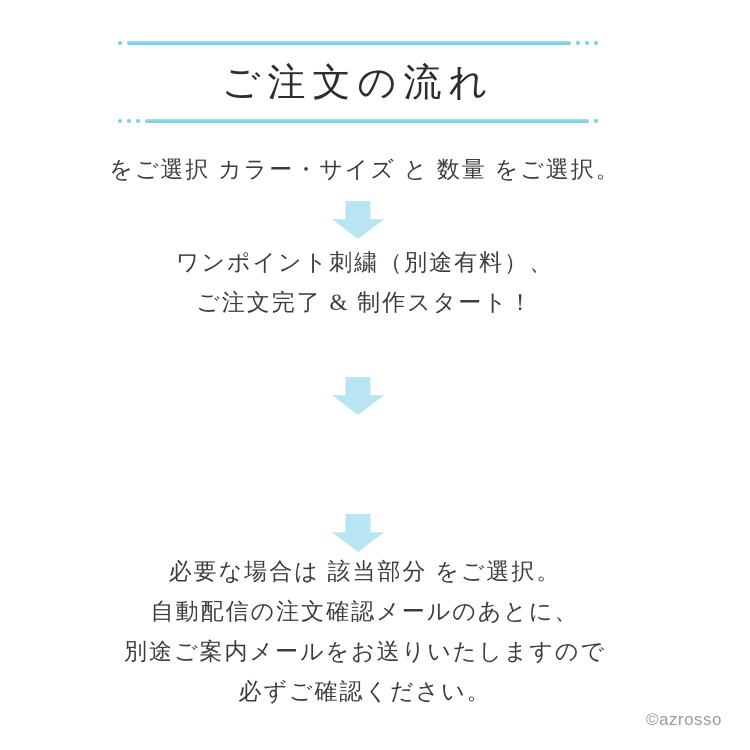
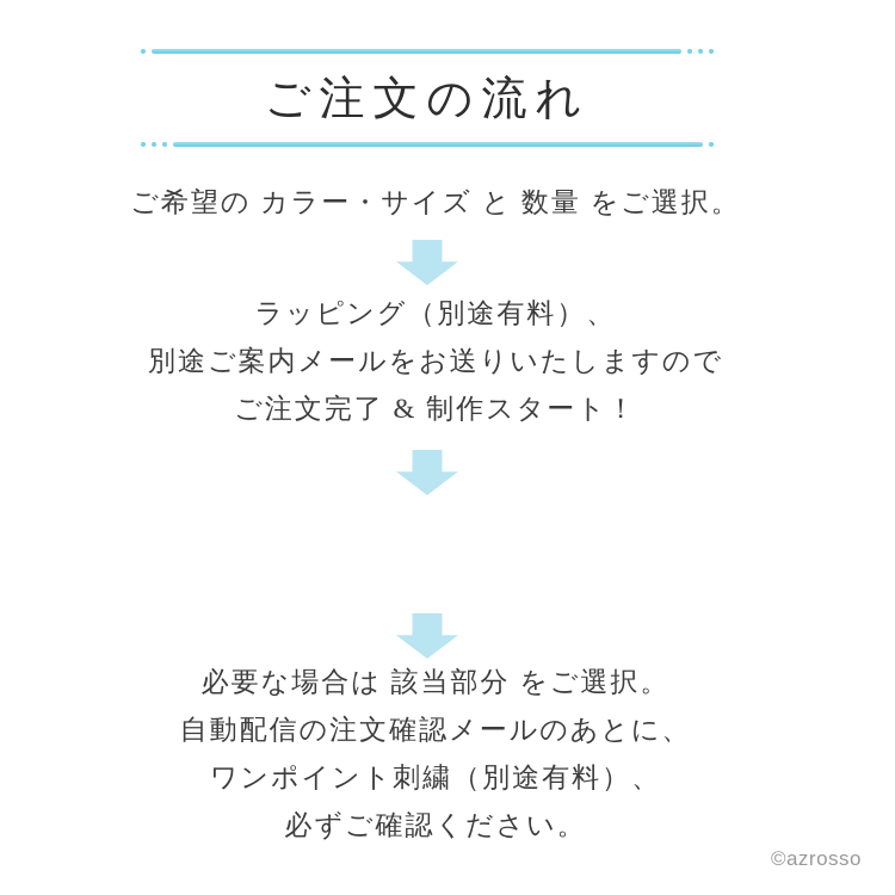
  ご注文の流れ
- をご選択 カラー・サイズ と 数量 をご選択。
+ ご希望の カラー・サイズ と 数量 をご選択。
+ ラッピング（別途有料）、
- ワンポイント刺繍（別途有料）、
+ 別途ご案内メールをお送りいたしますので
  ご注文完了 & 制作スタート！
  必要な場合は 該当部分 をご選択。
  自動配信の注文確認メールのあとに、
- 別途ご案内メールをお送りいたしますので
+ ワンポイント刺繍（別途有料）、
  必ずご確認ください。
  ©azrosso
